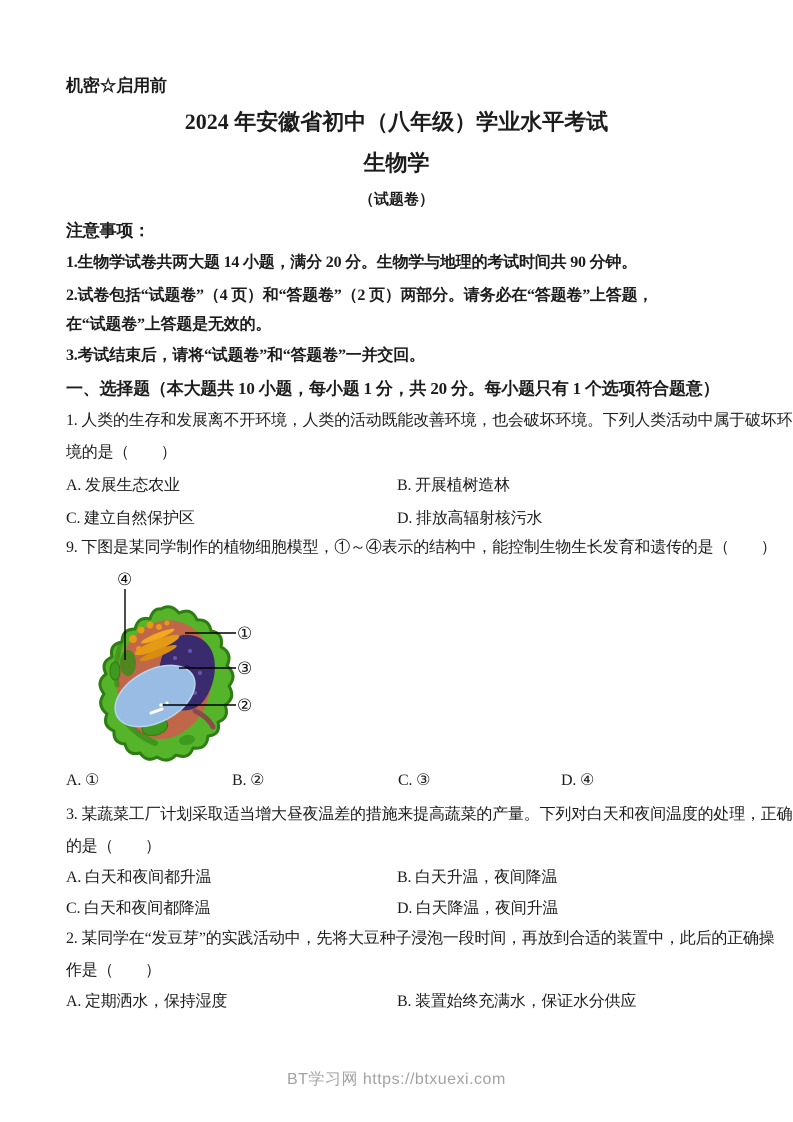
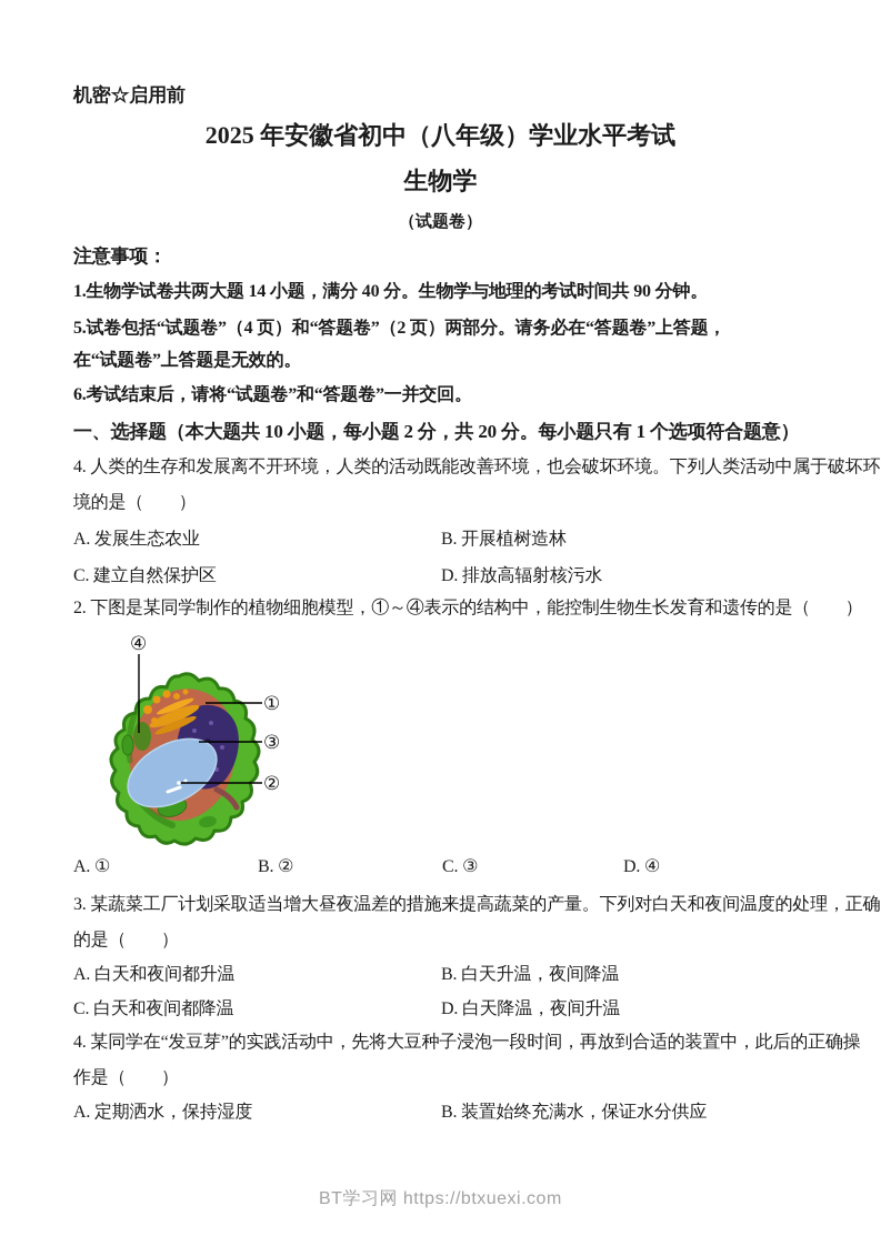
  机密☆启用前
- 2024 年安徽省初中（八年级）学业水平考试
+ 2025 年安徽省初中（八年级）学业水平考试
  生物学
  （试题卷）
  注意事项：
- 1.生物学试卷共两大题 14 小题，满分 20 分。生物学与地理的考试时间共 90 分钟。
+ 1.生物学试卷共两大题 14 小题，满分 40 分。生物学与地理的考试时间共 90 分钟。
- 2.试卷包括“试题卷”（4 页）和“答题卷”（2 页）两部分。请务必在“答题卷”上答题，
+ 5.试卷包括“试题卷”（4 页）和“答题卷”（2 页）两部分。请务必在“答题卷”上答题，
  在“试题卷”上答题是无效的。
- 3.考试结束后，请将“试题卷”和“答题卷”一并交回。
+ 6.考试结束后，请将“试题卷”和“答题卷”一并交回。
- 一、选择题（本大题共 10 小题，每小题 1 分，共 20 分。每小题只有 1 个选项符合题意）
+ 一、选择题（本大题共 10 小题，每小题 2 分，共 20 分。每小题只有 1 个选项符合题意）
- 1. 人类的生存和发展离不开环境，人类的活动既能改善环境，也会破坏环境。下列人类活动中属于破坏环
+ 4. 人类的生存和发展离不开环境，人类的活动既能改善环境，也会破坏环境。下列人类活动中属于破坏环
  境的是（ ）
  A. 发展生态农业
  B. 开展植树造林
  C. 建立自然保护区
  D. 排放高辐射核污水
- 9. 下图是某同学制作的植物细胞模型，①～④表示的结构中，能控制生物生长发育和遗传的是（ ）
+ 2. 下图是某同学制作的植物细胞模型，①～④表示的结构中，能控制生物生长发育和遗传的是（ ）
  ④
  ①
  ③
  ②
  A. ①
  B. ②
  C. ③
  D. ④
  3. 某蔬菜工厂计划采取适当增大昼夜温差的措施来提高蔬菜的产量。下列对白天和夜间温度的处理，正确
  的是（ ）
  A. 白天和夜间都升温
  B. 白天升温，夜间降温
  C. 白天和夜间都降温
  D. 白天降温，夜间升温
- 2. 某同学在“发豆芽”的实践活动中，先将大豆种子浸泡一段时间，再放到合适的装置中，此后的正确操
+ 4. 某同学在“发豆芽”的实践活动中，先将大豆种子浸泡一段时间，再放到合适的装置中，此后的正确操
  作是（ ）
  A. 定期洒水，保持湿度
  B. 装置始终充满水，保证水分供应
  BT学习网 https://btxuexi.com
